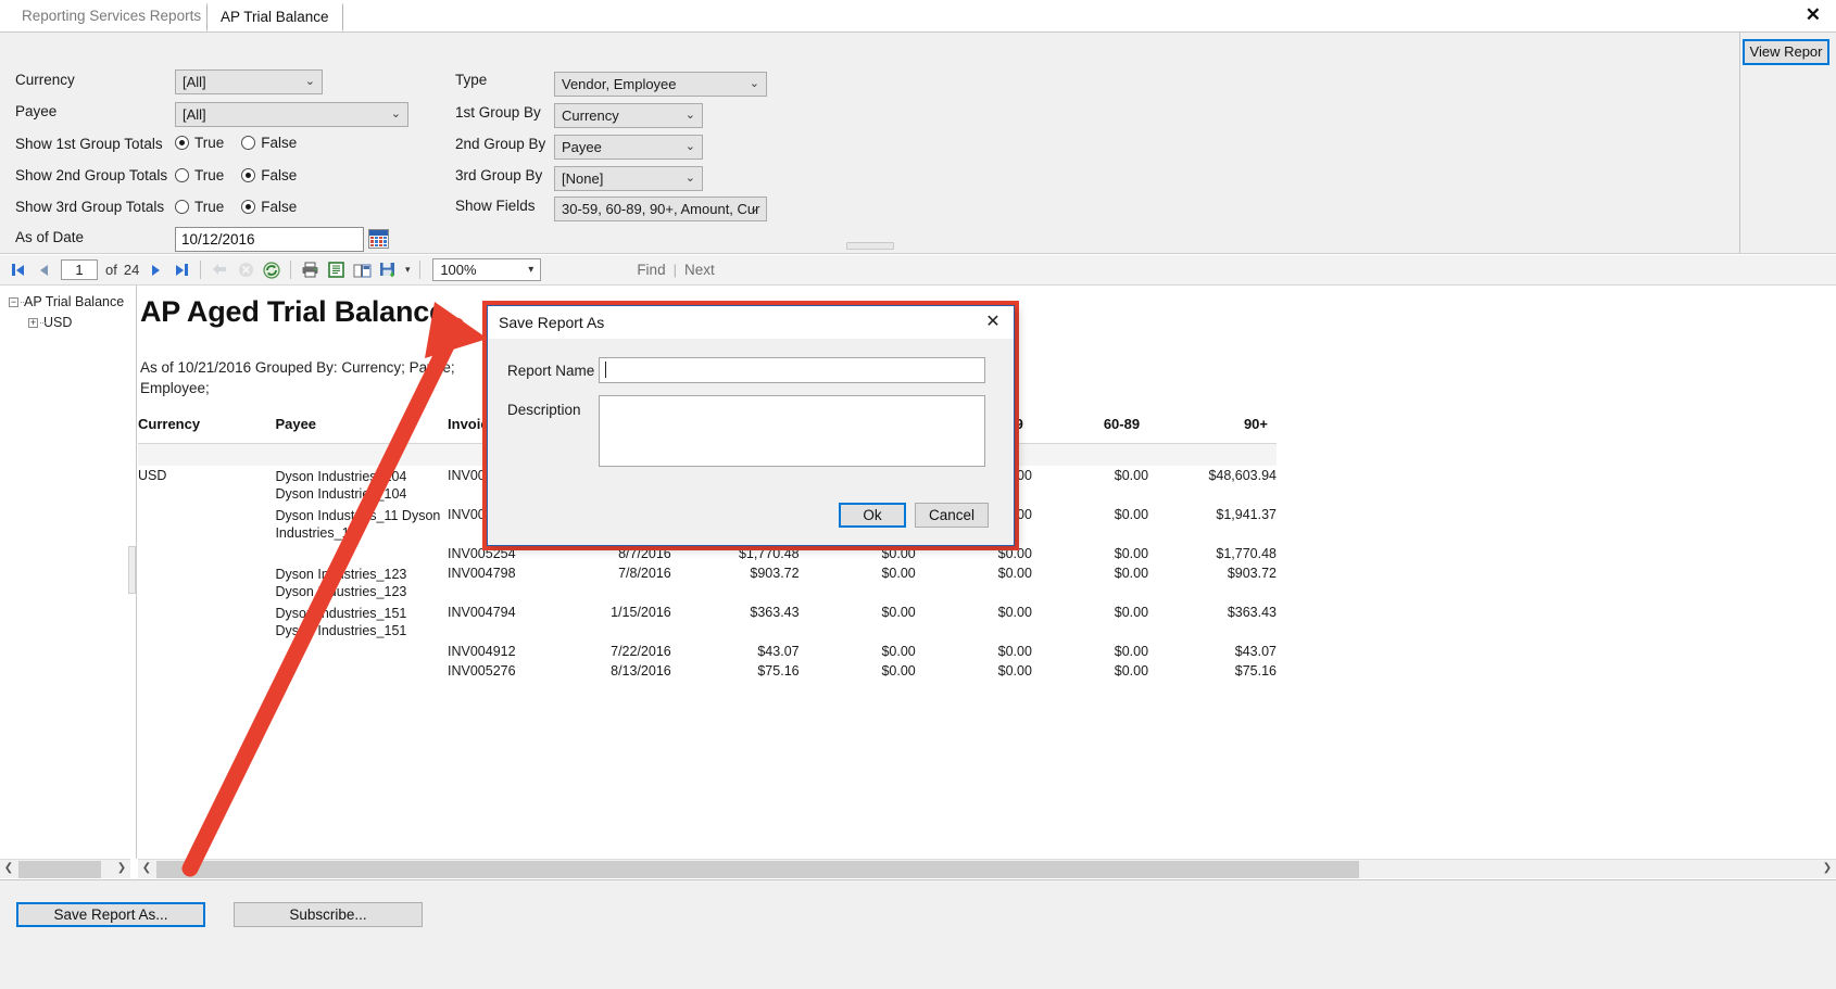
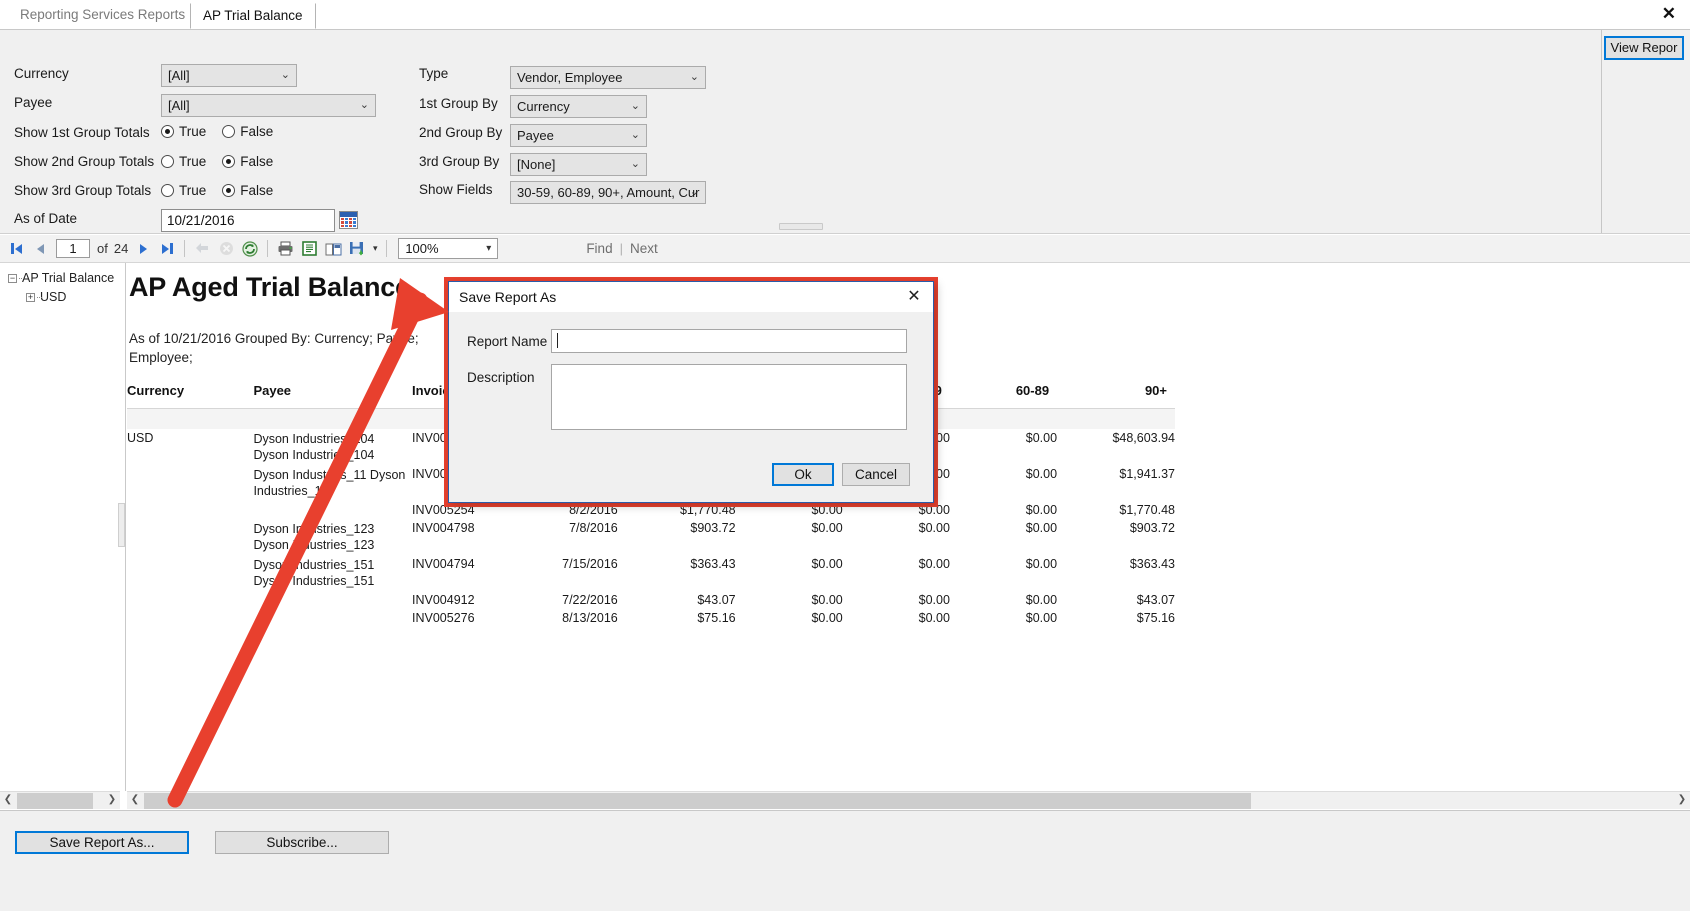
  Reporting Services Reports
  AP Trial Balance
  ✕
  Currency
  [All]
  ⌄
  Payee
  [All]
  ⌄
  Show 1st Group Totals
  True
  False
  Show 2nd Group Totals
  True
  False
  Show 3rd Group Totals
  True
  False
  As of Date
- 10/12/2016
+ 10/21/2016
  Type
  Vendor, Employee
  ⌄
  1st Group By
  Currency
  ⌄
  2nd Group By
  Payee
  ⌄
  3rd Group By
  [None]
  ⌄
  Show Fields
  30-59, 60-89, 90+, Amount, Cur
  ⌄
  View Repor
  1
  of
  24
  ▾
  100%
  ▾
  Find
  |
  Next
  −
  AP Trial Balance
  +
  USD
  AP Aged Trial Balanc
  As of 10/21/2016 Grouped By: Currency; Pae;
  Employee;
- 		INV005254	8/7/2016	$1,770.48	$0.00	$0.00	$0.00	$1,770.48
+ 		INV005254	8/2/2016	$1,770.48	$0.00	$0.00	$0.00	$1,770.48
  	Dyson Instries_123 Dysonustries_123	INV004798	7/8/2016	$903.72	$0.00	$0.00	$0.00	$903.72
- 	Dysondustries_151 Dys Industries_151	INV004794	1/15/2016	$363.43	$0.00	$0.00	$0.00	$363.43
+ 	Dysondustries_151 Dys Industries_151	INV004794	7/15/2016	$363.43	$0.00	$0.00	$0.00	$363.43
  		INV004912	7/22/2016	$43.07	$0.00	$0.00	$0.00	$43.07
  		INV005276	8/13/2016	$75.16	$0.00	$0.00	$0.00	$75.16
  ❮
  ❯
  ❮
  ❯
  Save Report As...
  Subscribe...
  Save Report As
  ✕
  Report Name
  Description
  Ok
  Cancel
